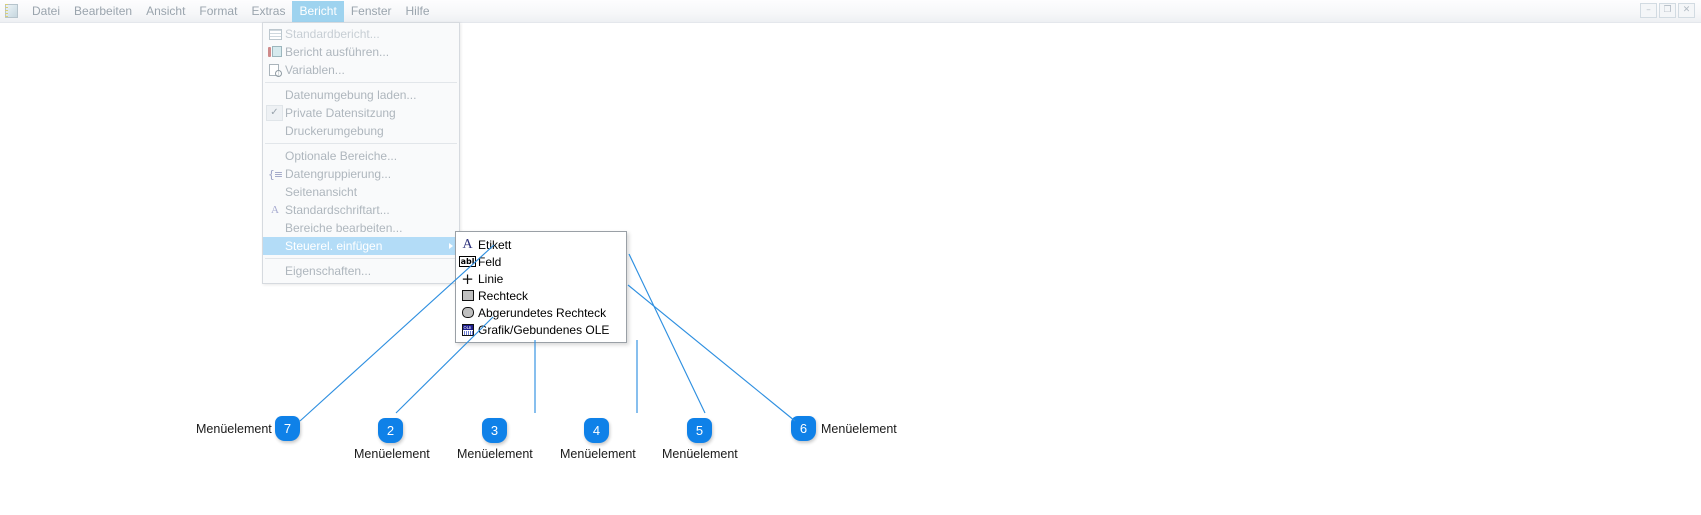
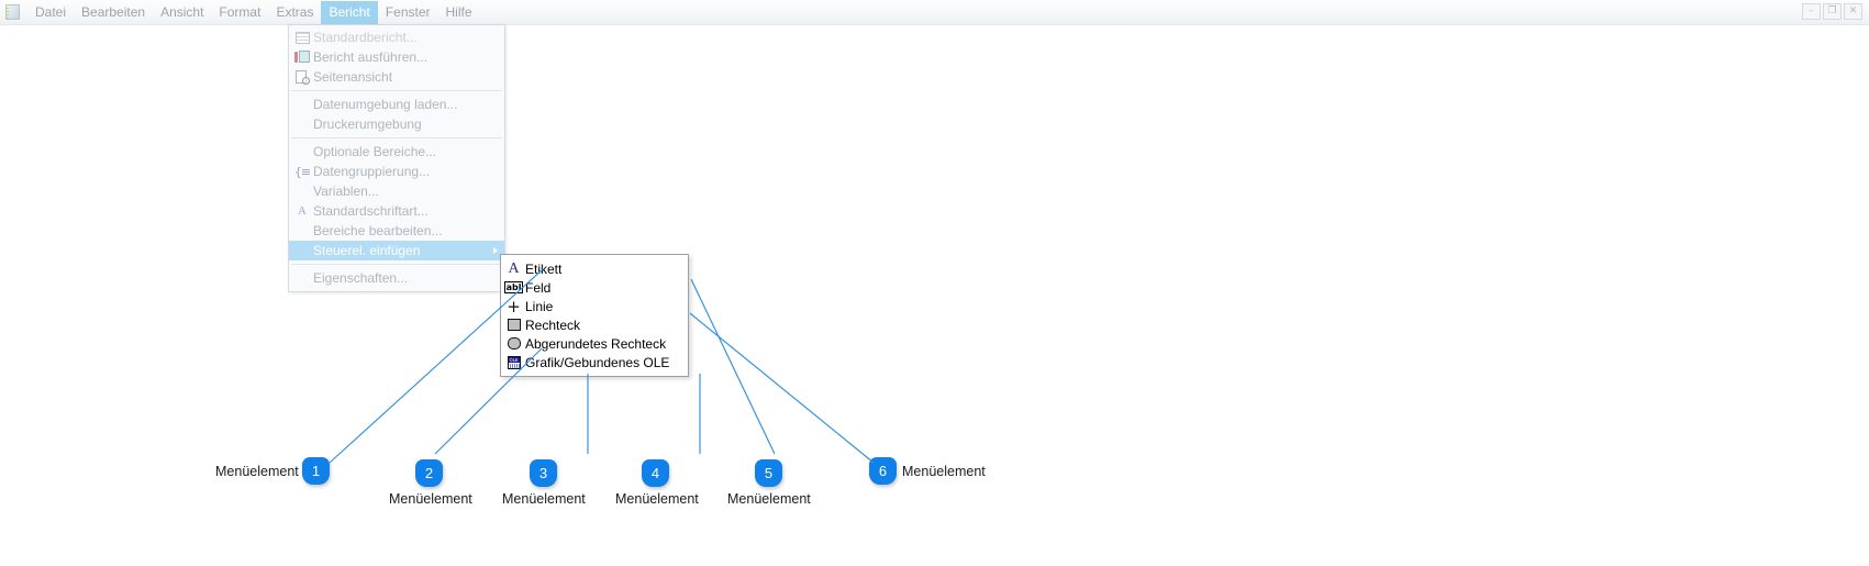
  Datei
  Bearbeiten
  Ansicht
  Format
  Extras
  Bericht
  Fenster
  Hilfe
  –
  ❐
  ✕
  Standardbericht...
  Bericht ausführen...
- Variablen...
+ Seitenansicht
  Datenumgebung laden...
- ✓
- Private Datensitzung
  Druckerumgebung
  Optionale Bereiche...
  {≡
  Datengruppierung...
- Seitenansicht
+ Variablen...
  A
  Standardschriftart...
  Bereiche bearbeiten...
  Steuerel. einfügen
  Eigenschaften...
  A
  Etikett
  abl
  Feld
  +
  Linie
  Rechteck
  Abgerundetes Rechteck
  Grafik/Gebundenes OLE
- 7
+ 1
  Menüelement
  2
  Menüelement
  3
  Menüelement
  4
  Menüelement
  5
  Menüelement
  6
  Menüelement
